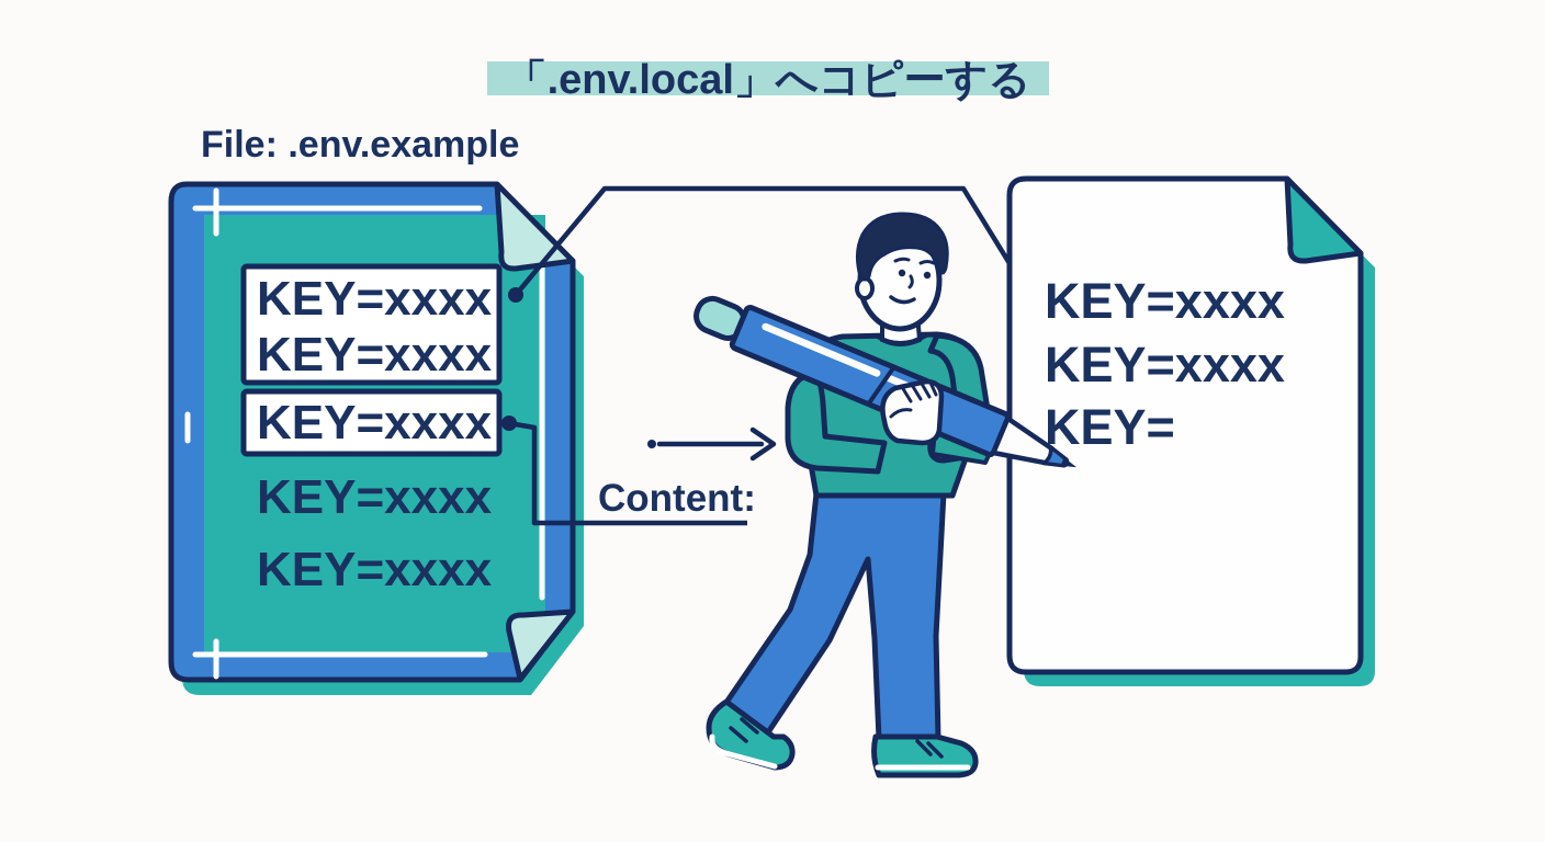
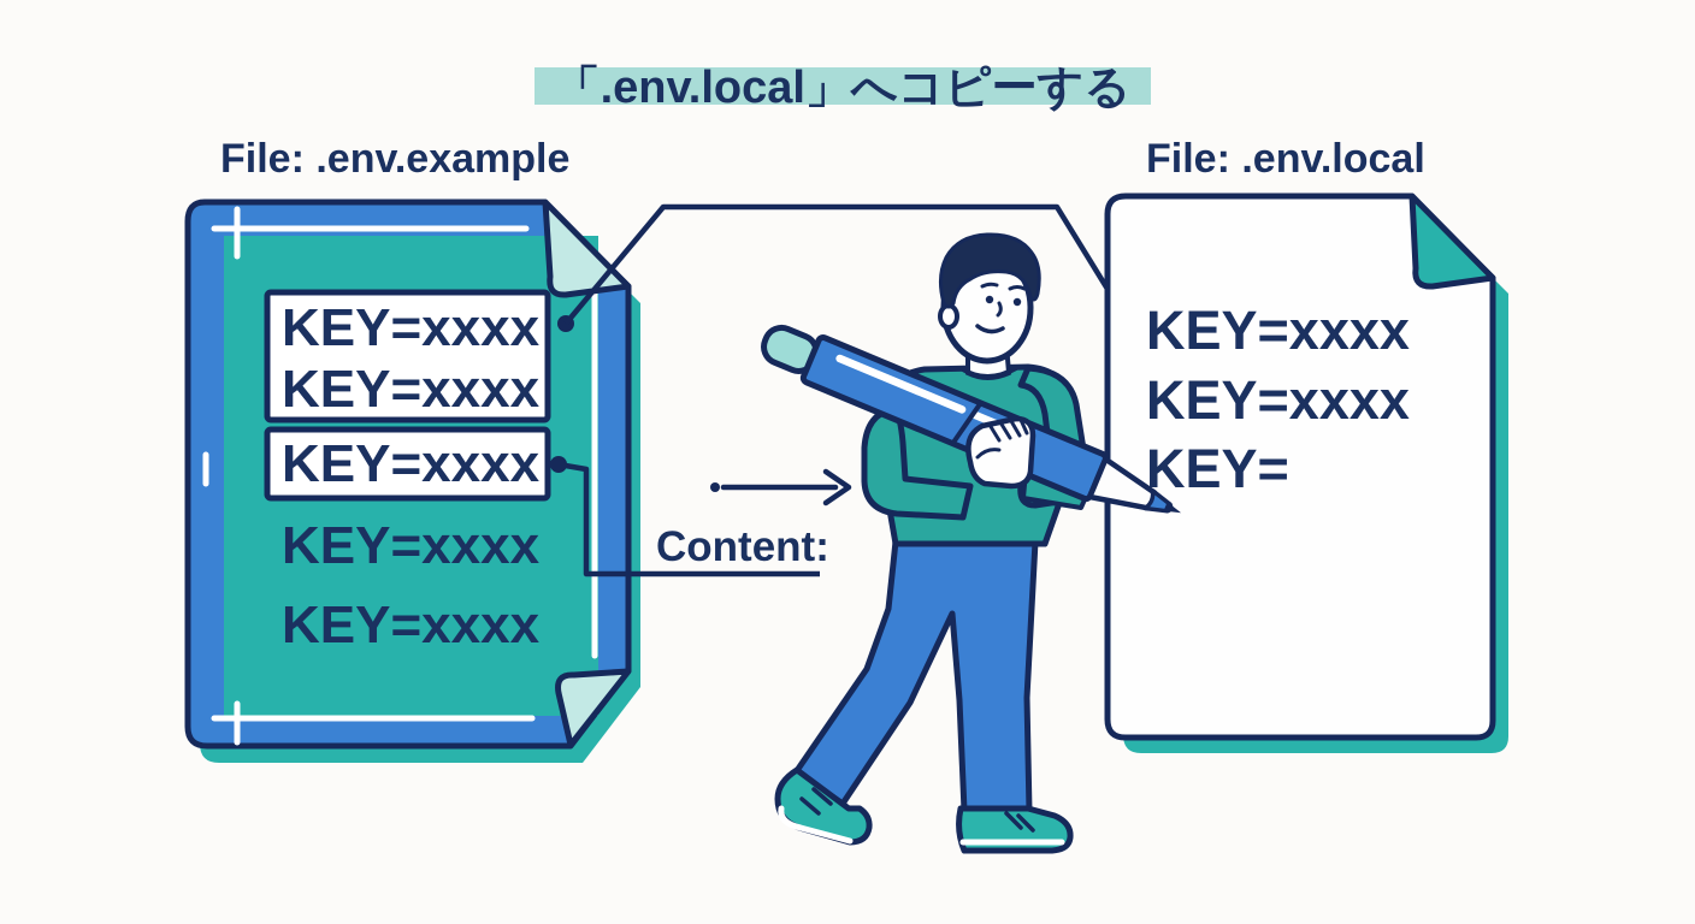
  「.env.local」へコピーする
  File: .env.example
+ File: .env.local
  KEY=xxxx
  KEY=xxxx
  KEY=xxxx
  KEY=xxxx
  KEY=xxxx
  Content:
  KEY=xxxx
  KEY=xxxx
  KEY=
